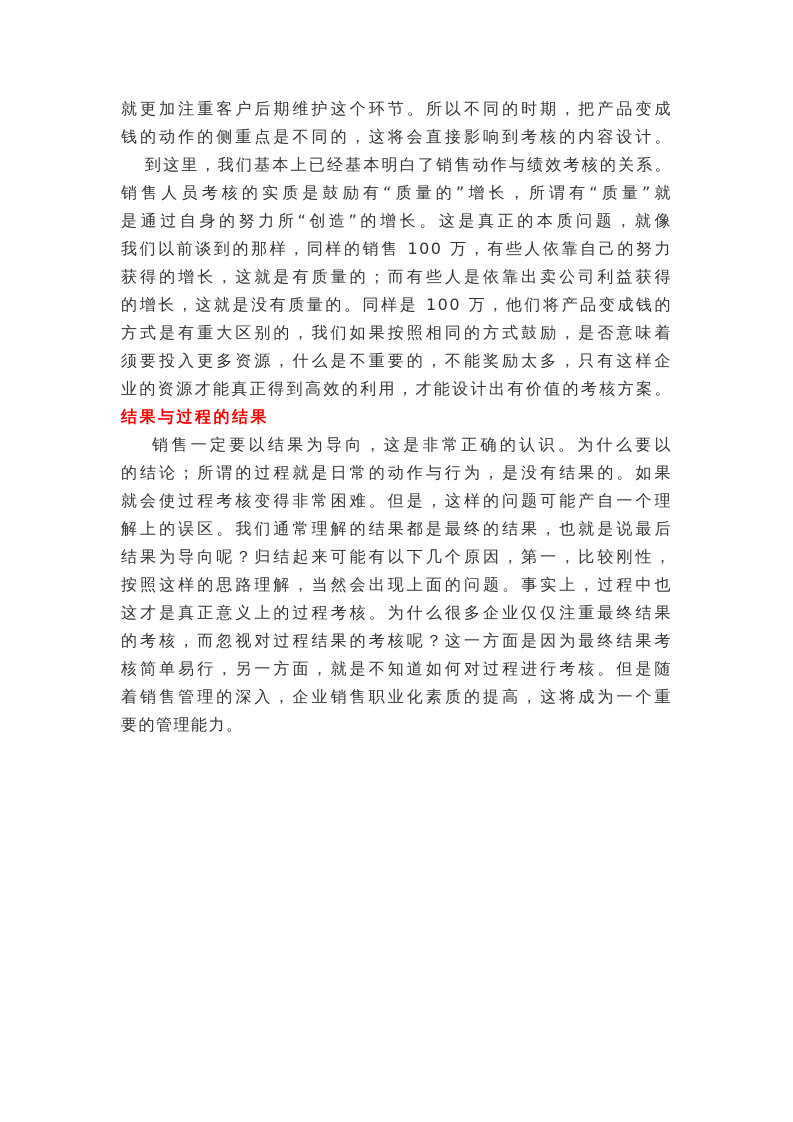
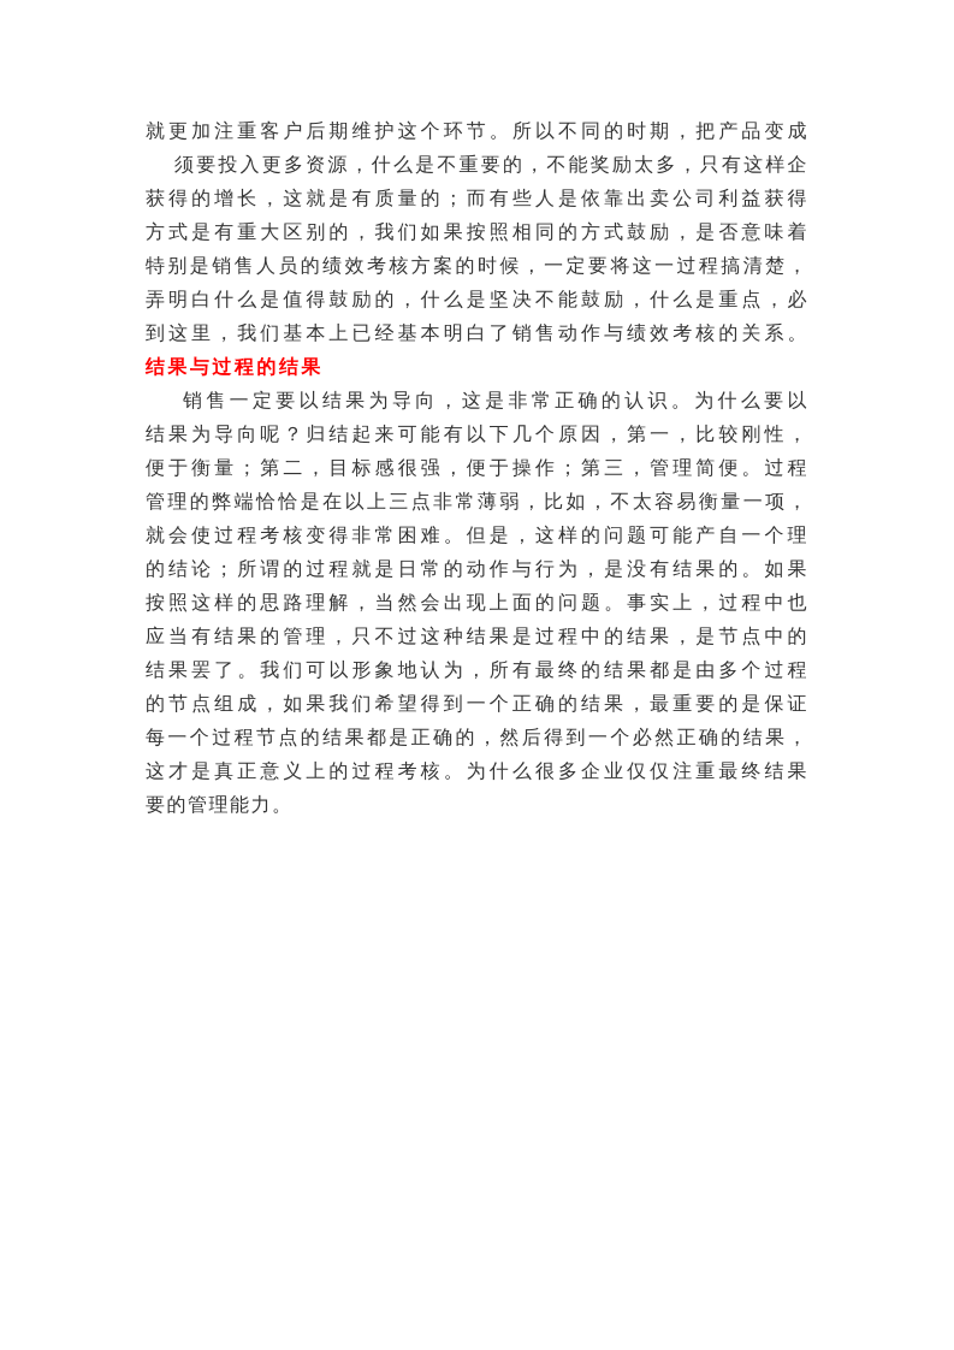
  就更加注重客户后期维护这个环节。所以不同的时期，把产品变成
- 钱的动作的侧重点是不同的，这将会直接影响到考核的内容设计。
- 到这里，我们基本上已经基本明白了销售动作与绩效考核的关系。
+ 须要投入更多资源，什么是不重要的，不能奖励太多，只有这样企
- 销售人员考核的实质是鼓励有“质量的”增长，所谓有“质量”就
- 是通过自身的努力所“创造”的增长。这是真正的本质问题，就像
- 我们以前谈到的那样，同样的销售 100 万，有些人依靠自己的努力
  获得的增长，这就是有质量的；而有些人是依靠出卖公司利益获得
- 的增长，这就是没有质量的。同样是 100 万，他们将产品变成钱的
  方式是有重大区别的，我们如果按照相同的方式鼓励，是否意味着
+ 特别是销售人员的绩效考核方案的时候，一定要将这一过程搞清楚，
+ 弄明白什么是值得鼓励的，什么是坚决不能鼓励，什么是重点，必
- 须要投入更多资源，什么是不重要的，不能奖励太多，只有这样企
+ 到这里，我们基本上已经基本明白了销售动作与绩效考核的关系。
- 业的资源才能真正得到高效的利用，才能设计出有价值的考核方案。
  结果与过程的结果
  销售一定要以结果为导向，这是非常正确的认识。为什么要以
- 的结论；所谓的过程就是日常的动作与行为，是没有结果的。如果
+ 结果为导向呢？归结起来可能有以下几个原因，第一，比较刚性，
+ 便于衡量；第二，目标感很强，便于操作；第三，管理简便。过程
+ 管理的弊端恰恰是在以上三点非常薄弱，比如，不太容易衡量一项，
  就会使过程考核变得非常困难。但是，这样的问题可能产自一个理
- 解上的误区。我们通常理解的结果都是最终的结果，也就是说最后
- 结果为导向呢？归结起来可能有以下几个原因，第一，比较刚性，
+ 的结论；所谓的过程就是日常的动作与行为，是没有结果的。如果
  按照这样的思路理解，当然会出现上面的问题。事实上，过程中也
+ 应当有结果的管理，只不过这种结果是过程中的结果，是节点中的
+ 结果罢了。我们可以形象地认为，所有最终的结果都是由多个过程
+ 的节点组成，如果我们希望得到一个正确的结果，最重要的是保证
+ 每一个过程节点的结果都是正确的，然后得到一个必然正确的结果，
  这才是真正意义上的过程考核。为什么很多企业仅仅注重最终结果
- 的考核，而忽视对过程结果的考核呢？这一方面是因为最终结果考
- 核简单易行，另一方面，就是不知道如何对过程进行考核。但是随
- 着销售管理的深入，企业销售职业化素质的提高，这将成为一个重
  要的管理能力。
